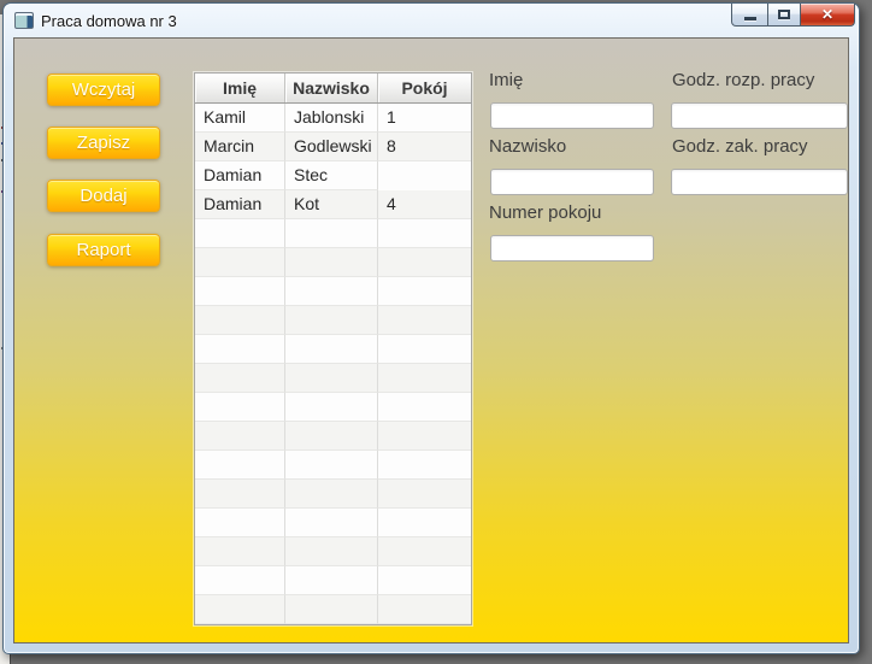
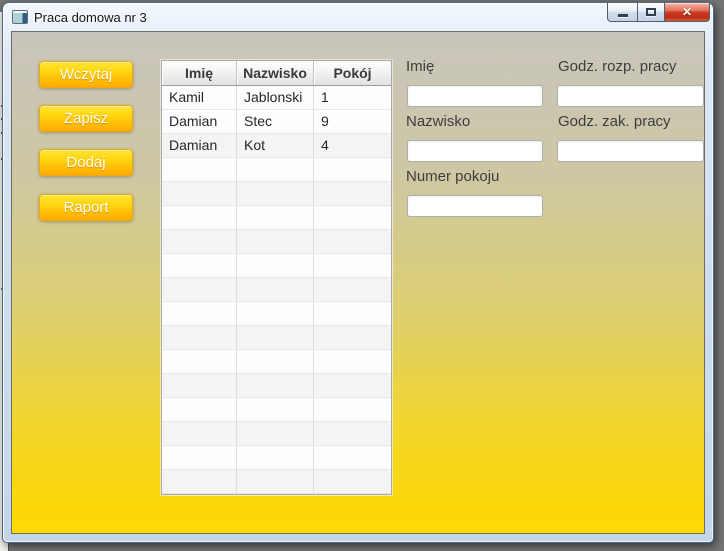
  Praca domowa nr 3
  ✕
  Wczytaj
  Zapisz
  Dodaj
  Raport
  Imię
  Nazwisko
  Pokój
  Kamil
  Jablonski
  1
- Marcin
- Godlewski
- 8
  Damian
  Stec
+ 9
  Damian
  Kot
  4
  Imię
  Godz. rozp. pracy
  Nazwisko
  Godz. zak. pracy
  Numer pokoju
